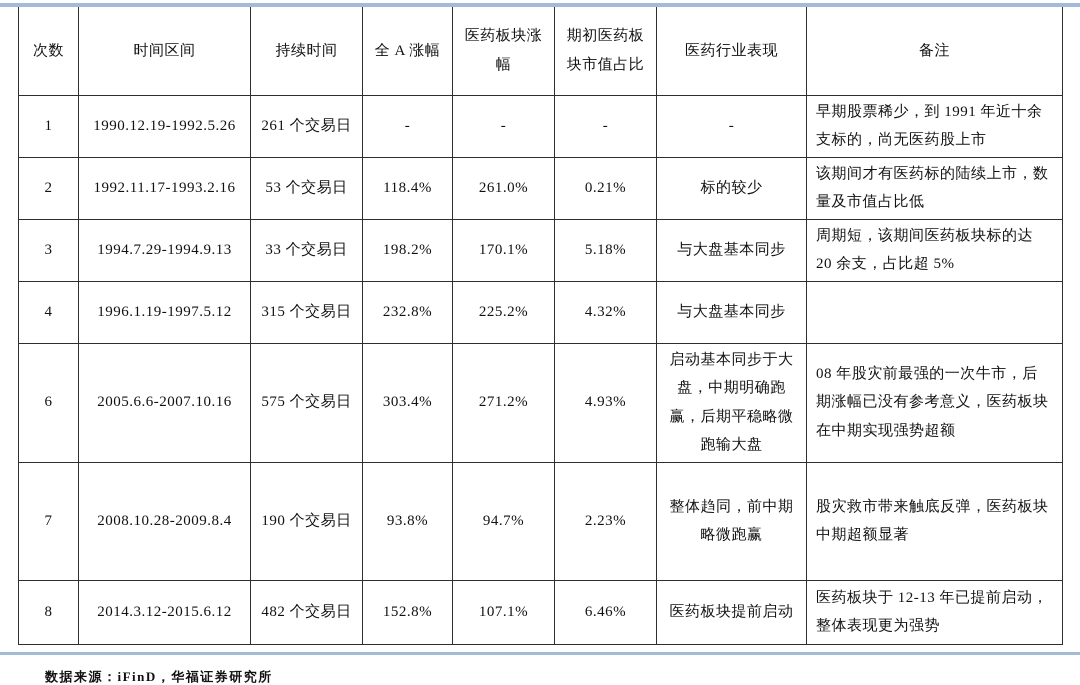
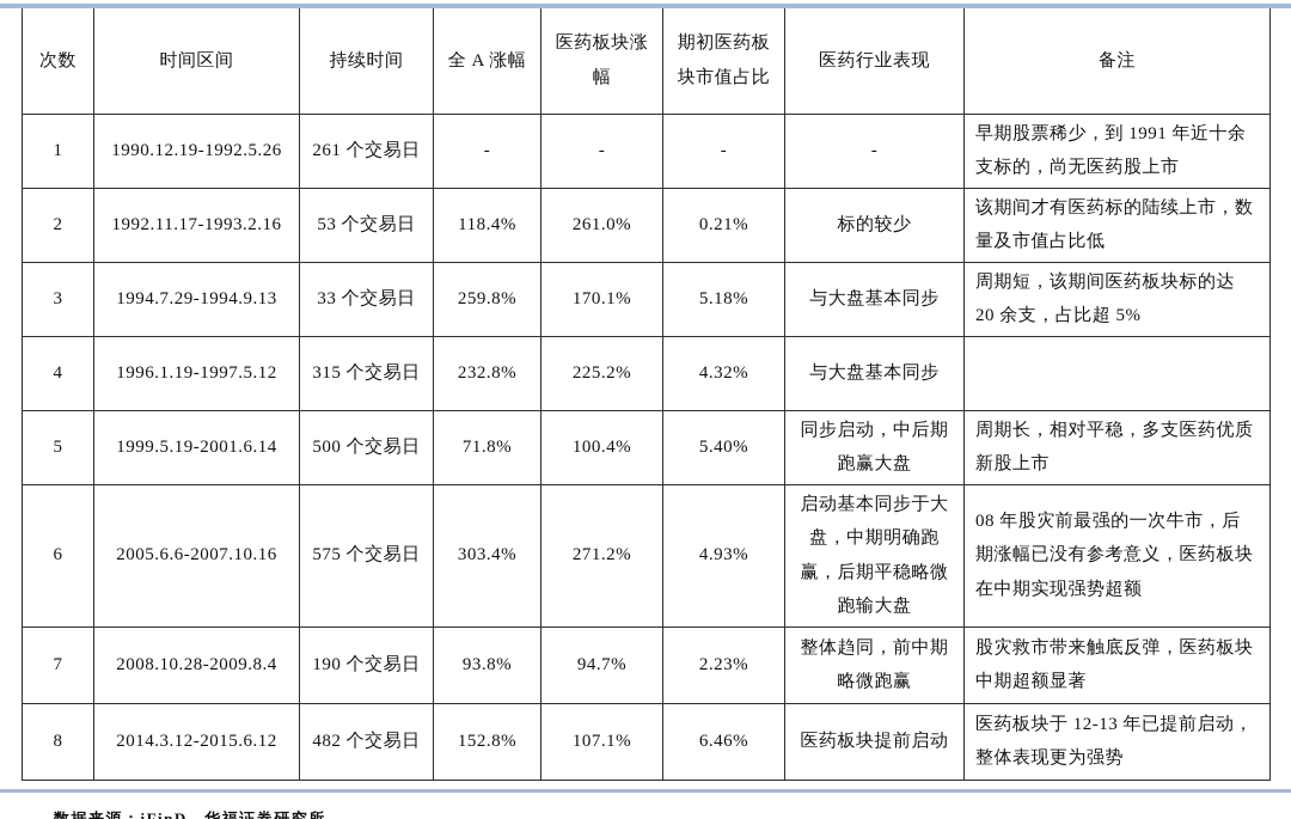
  次数	时间区间	持续时间	全 A 涨幅	医药板块涨幅	期初医药板块市值占比	医药行业表现	备注
  1	1990.12.19-1992.5.26	261 个交易日	-	-	-	-	早期股票稀少，到 1991 年近十余支标的，尚无医药股上市
  2	1992.11.17-1993.2.16	53 个交易日	118.4%	261.0%	0.21%	标的较少	该期间才有医药标的陆续上市，数量及市值占比低
- 3	1994.7.29-1994.9.13	33 个交易日	198.2%	170.1%	5.18%	与大盘基本同步	周期短，该期间医药板块标的达 20 余支，占比超 5%
+ 3	1994.7.29-1994.9.13	33 个交易日	259.8%	170.1%	5.18%	与大盘基本同步	周期短，该期间医药板块标的达 20 余支，占比超 5%
  4	1996.1.19-1997.5.12	315 个交易日	232.8%	225.2%	4.32%	与大盘基本同步
+ 5	1999.5.19-2001.6.14	500 个交易日	71.8%	100.4%	5.40%	同步启动，中后期跑赢大盘	周期长，相对平稳，多支医药优质新股上市
  6	2005.6.6-2007.10.16	575 个交易日	303.4%	271.2%	4.93%	启动基本同步于大盘，中期明确跑赢，后期平稳略微跑输大盘	08 年股灾前最强的一次牛市，后期涨幅已没有参考意义，医药板块在中期实现强势超额
  7	2008.10.28-2009.8.4	190 个交易日	93.8%	94.7%	2.23%	整体趋同，前中期略微跑赢	股灾救市带来触底反弹，医药板块中期超额显著
  8	2014.3.12-2015.6.12	482 个交易日	152.8%	107.1%	6.46%	医药板块提前启动	医药板块于 12-13 年已提前启动，整体表现更为强势
  数据来源：iFinD，华福证券研究所
